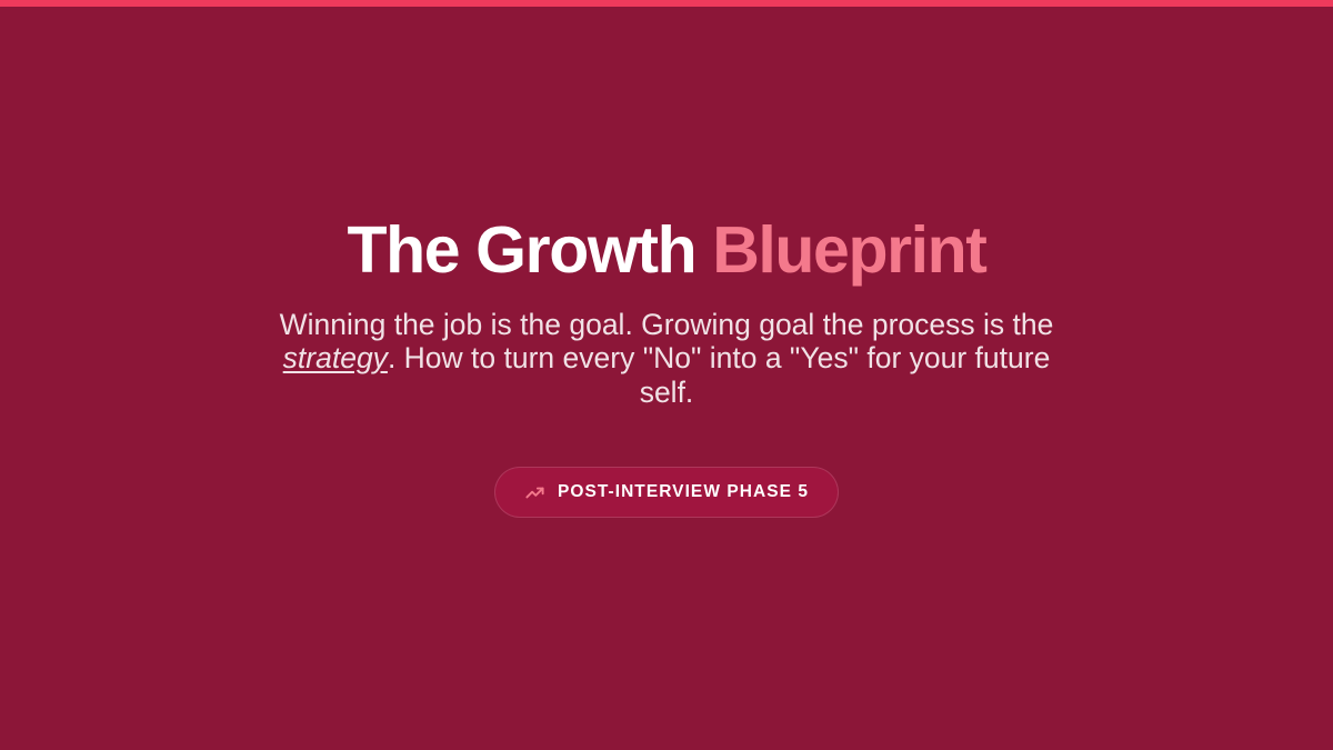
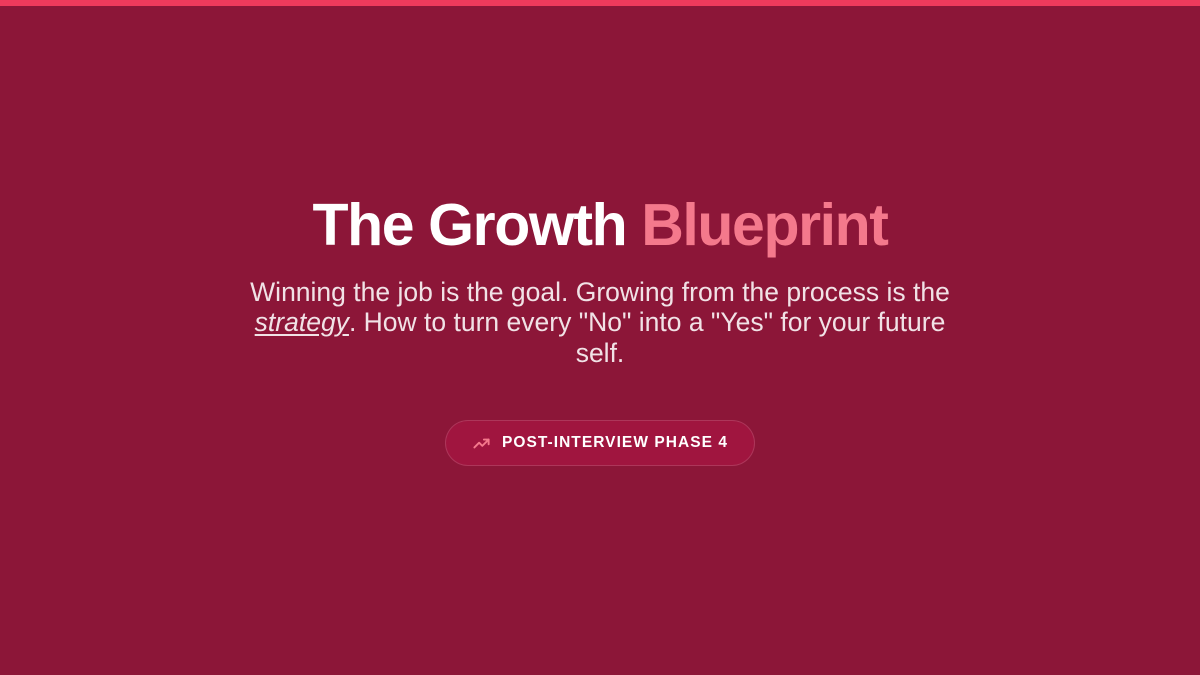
  The Growth Blueprint
- Winning the job is the goal. Growing goal the process is the strategy. How to turn every "No" into a "Yes" for your future self.
+ Winning the job is the goal. Growing from the process is the strategy. How to turn every "No" into a "Yes" for your future self.
- POST-INTERVIEW PHASE 5
+ POST-INTERVIEW PHASE 4
